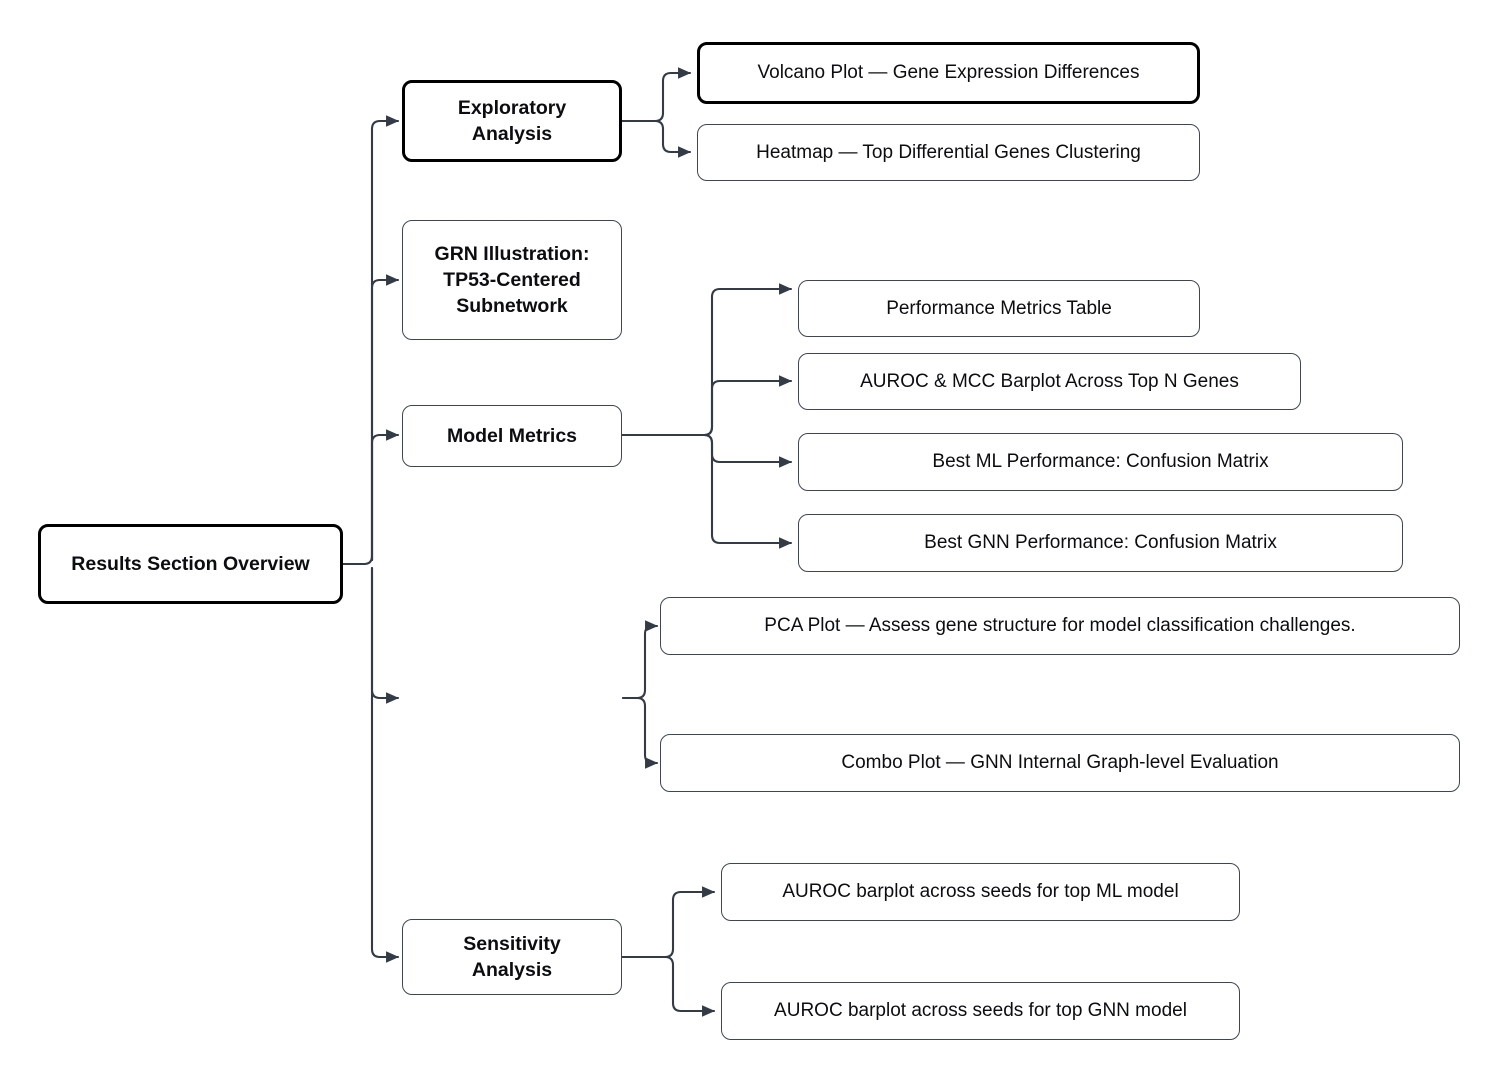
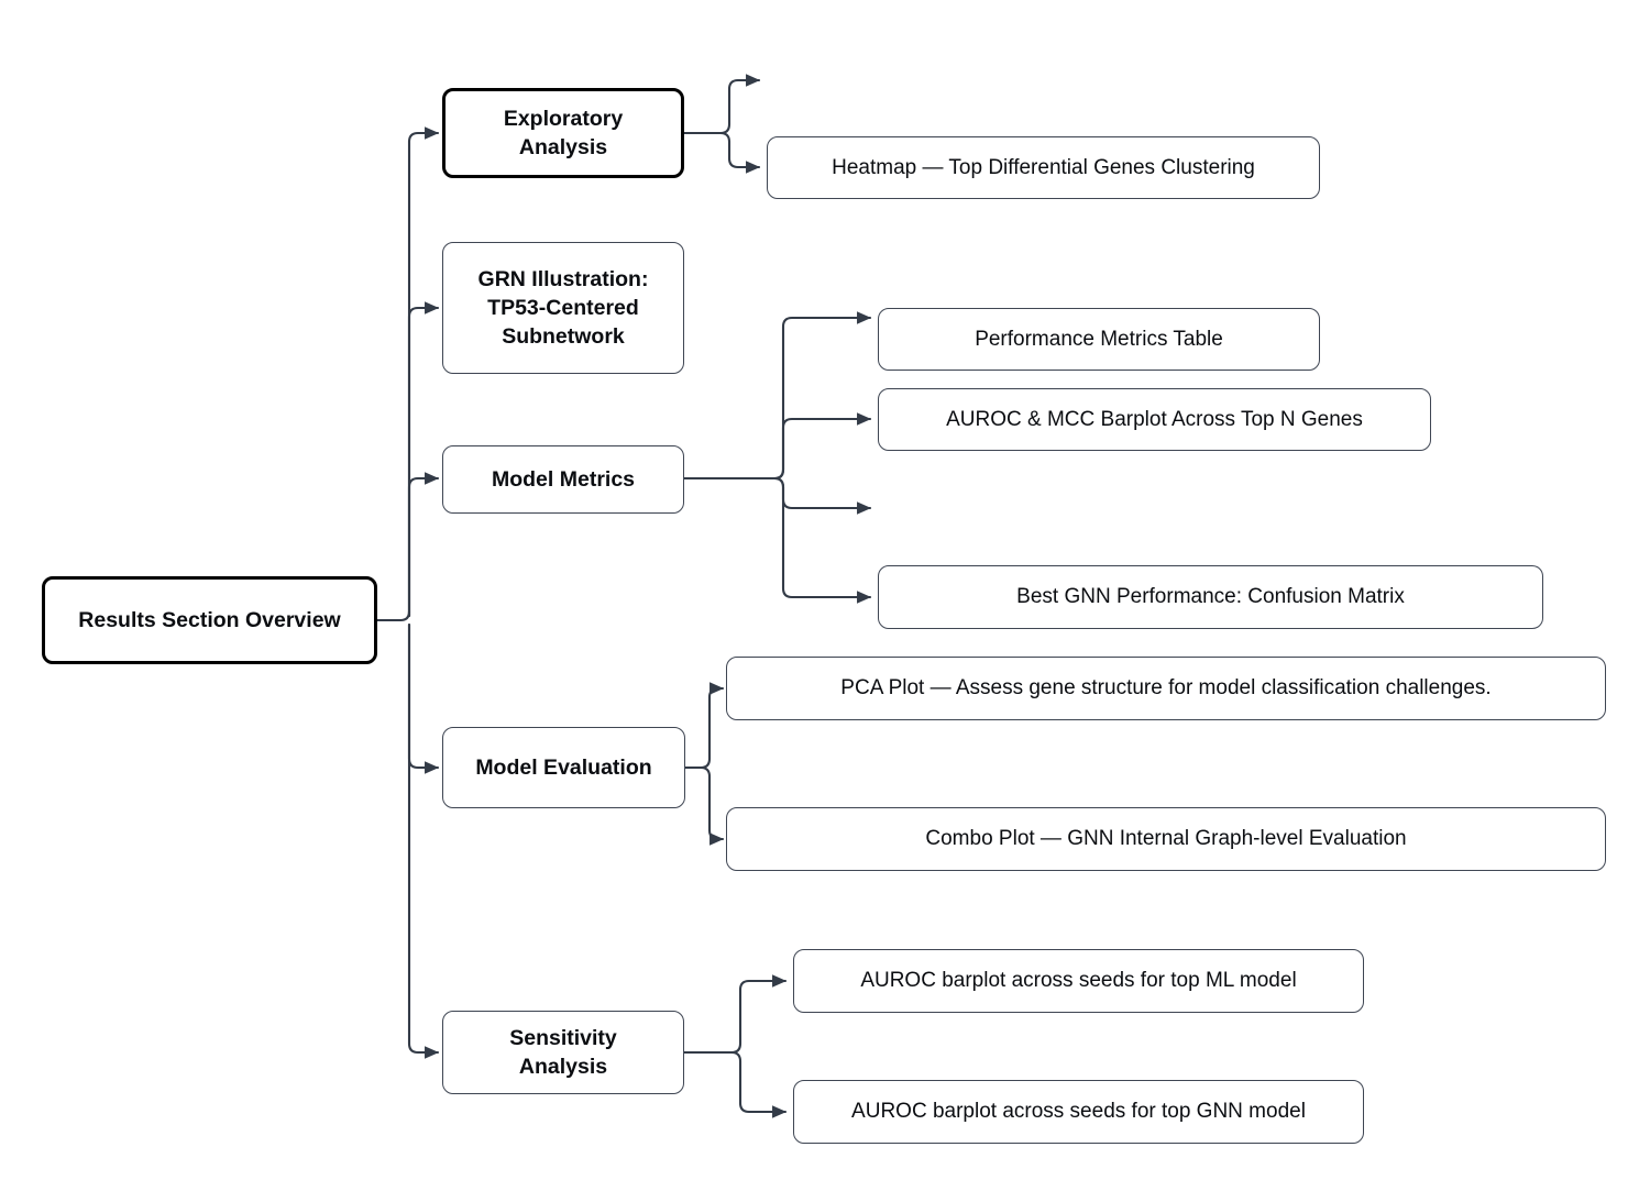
  Results Section Overview
  Exploratory
  Analysis
  GRN Illustration:
  TP53-Centered
  Subnetwork
  Model Metrics
+ Model Evaluation
  Sensitivity
  Analysis
- Volcano Plot — Gene Expression Differences
  Heatmap — Top Differential Genes Clustering
  Performance Metrics Table
  AUROC & MCC Barplot Across Top N Genes
- Best ML Performance: Confusion Matrix
  Best GNN Performance: Confusion Matrix
  PCA Plot — Assess gene structure for model classification challenges.
  Combo Plot — GNN Internal Graph-level Evaluation
  AUROC barplot across seeds for top ML model
  AUROC barplot across seeds for top GNN model
